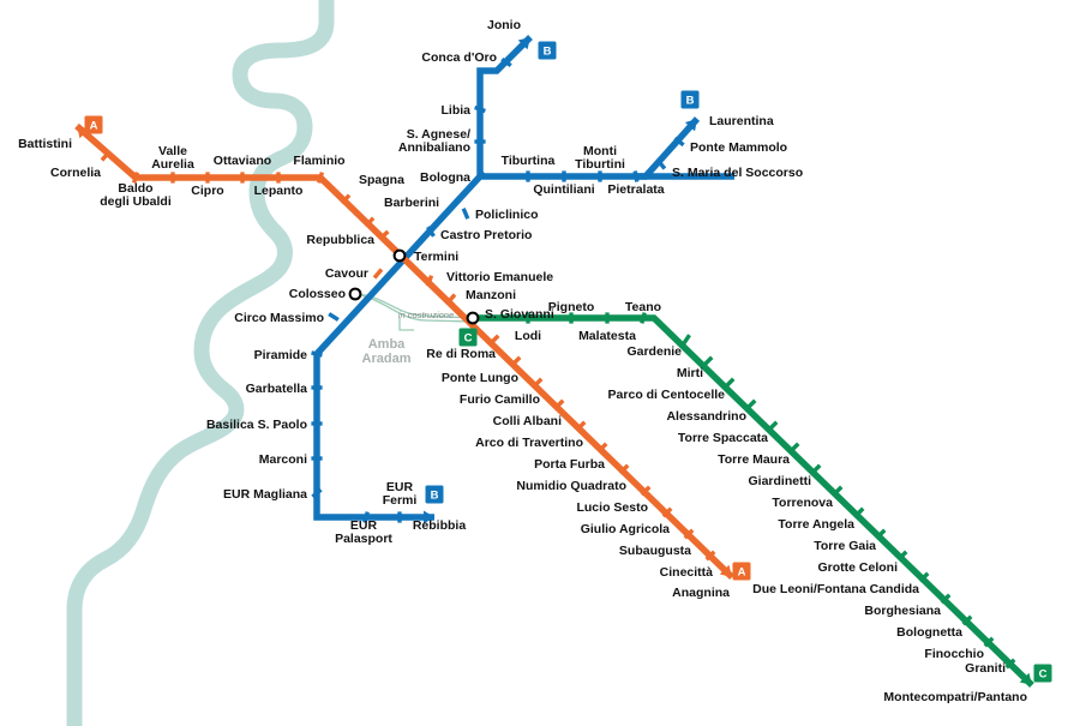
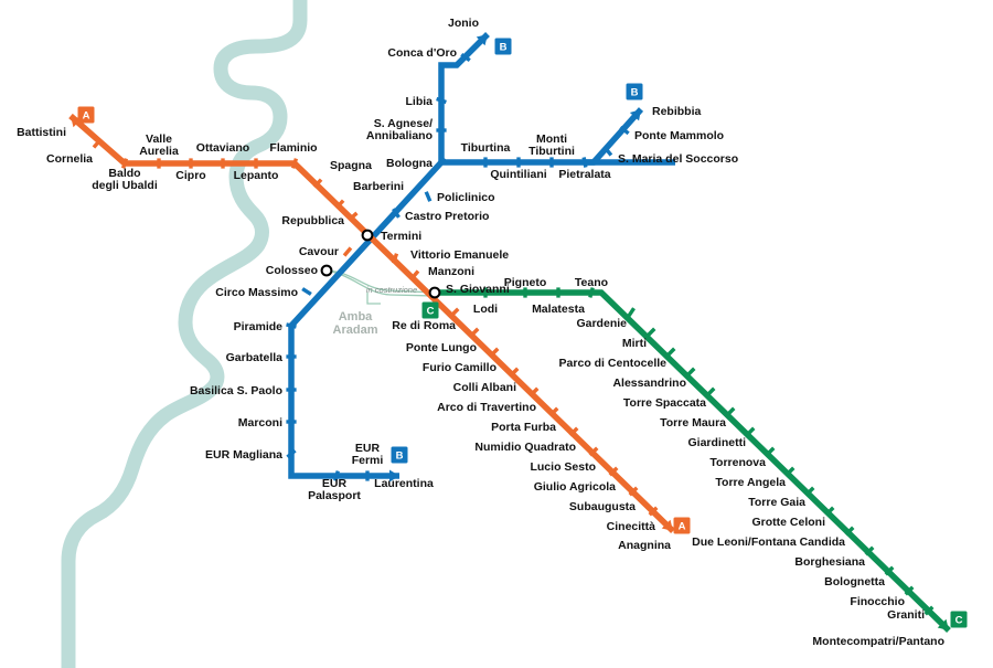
  in costruzione
  Amba
  Aradam
  Battistini
  Cornelia
  Baldo
  degli Ubaldi
  Valle
  Aurelia
  Cipro
  Ottaviano
  Lepanto
  Flaminio
  Spagna
  Barberini
  Repubblica
  Termini
  Cavour
  Vittorio Emanuele
  Manzoni
  S. Giovanni
  Re di Roma
  Ponte Lungo
  Furio Camillo
  Colli Albani
  Arco di Travertino
  Porta Furba
  Numidio Quadrato
  Lucio Sesto
  Giulio Agricola
  Subaugusta
  Cinecittà
  Anagnina
  Jonio
  Conca d'Oro
  Libia
  S. Agnese/
  Annibaliano
  Bologna
  Tiburtina
  Quintiliani
  Monti
  Tiburtini
  Pietralata
  S. Maria del Soccorso
  Ponte Mammolo
- Laurentina
+ Rebibbia
  Policlinico
  Castro Pretorio
  Colosseo
  Circo Massimo
  Piramide
  Garbatella
  Basilica S. Paolo
  Marconi
  EUR Magliana
  EUR
  Palasport
  EUR
  Fermi
- Rebibbia
+ Laurentina
  Lodi
  Pigneto
  Malatesta
  Teano
  Gardenie
  Mirti
  Parco di Centocelle
  Alessandrino
  Torre Spaccata
  Torre Maura
  Giardinetti
  Torrenova
  Torre Angela
  Torre Gaia
  Grotte Celoni
  Due Leoni/Fontana Candida
  Borghesiana
  Bolognetta
  Finocchio
  Graniti
  Montecompatri/Pantano
  A
  A
  B
  B
  B
  C
  C
